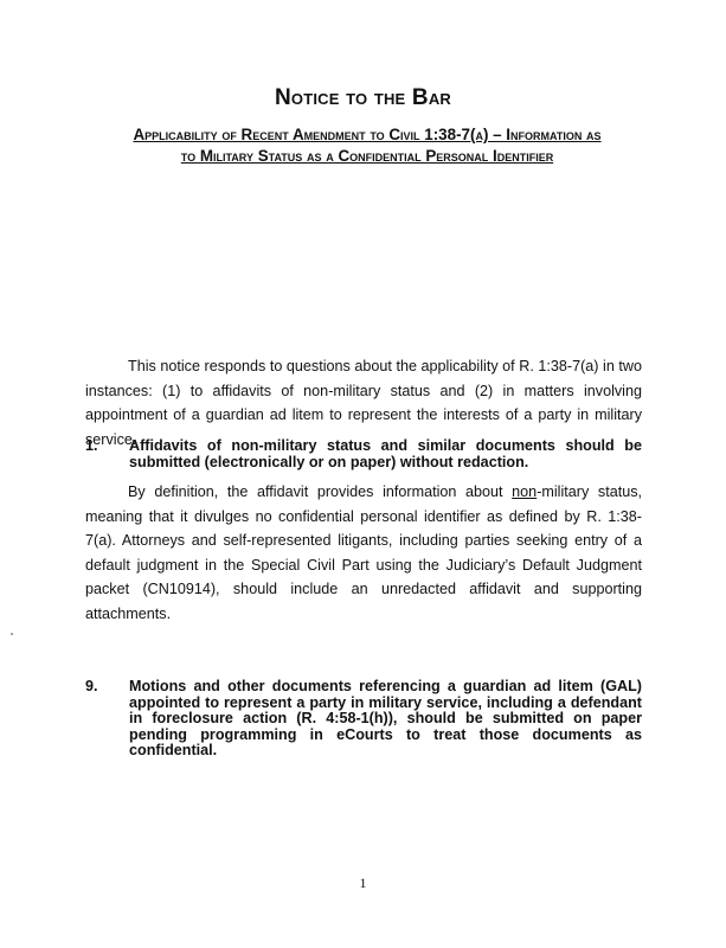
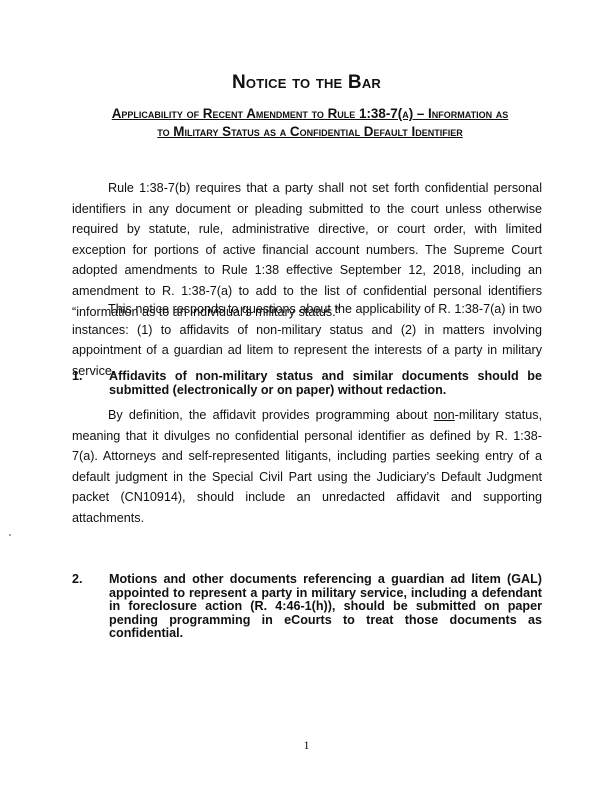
  Notice to the Bar
- Applicability of Recent Amendment to Civil 1:38-7(a) – Information as
+ Applicability of Recent Amendment to Rule 1:38-7(a) – Information as
- to Military Status as a Confidential Personal Identifier
+ to Military Status as a Confidential Default Identifier
+ Rule 1:38-7(b) requires that a party shall not set forth confidential personal identifiers in any document or pleading submitted to the court unless otherwise required by statute, rule, administrative directive, or court order, with limited exception for portions of active financial account numbers. The Supreme Court adopted amendments to Rule 1:38 effective September 12, 2018, including an amendment to R. 1:38-7(a) to add to the list of confidential personal identifiers “information as to an individual’s military status.”
  This notice responds to questions about the applicability of R. 1:38-7(a) in two instances: (1) to affidavits of non-military status and (2) in matters involving appointment of a guardian ad litem to represent the interests of a party in military service.
  1.
  Affidavits of non-military status and similar documents should be submitted (electronically or on paper) without redaction.
- By definition, the affidavit provides information about non-military status, meaning that it divulges no confidential personal identifier as defined by R. 1:38-7(a). Attorneys and self-represented litigants, including parties seeking entry of a default judgment in the Special Civil Part using the Judiciary’s Default Judgment packet (CN10914), should include an unredacted affidavit and supporting attachments.
+ By definition, the affidavit provides programming about non-military status, meaning that it divulges no confidential personal identifier as defined by R. 1:38-7(a). Attorneys and self-represented litigants, including parties seeking entry of a default judgment in the Special Civil Part using the Judiciary’s Default Judgment packet (CN10914), should include an unredacted affidavit and supporting attachments.
- 9.
+ 2.
- Motions and other documents referencing a guardian ad litem (GAL) appointed to represent a party in military service, including a defendant in foreclosure action (R. 4:58-1(h)), should be submitted on paper pending programming in eCourts to treat those documents as confidential.
+ Motions and other documents referencing a guardian ad litem (GAL) appointed to represent a party in military service, including a defendant in foreclosure action (R. 4:46-1(h)), should be submitted on paper pending programming in eCourts to treat those documents as confidential.
  1
